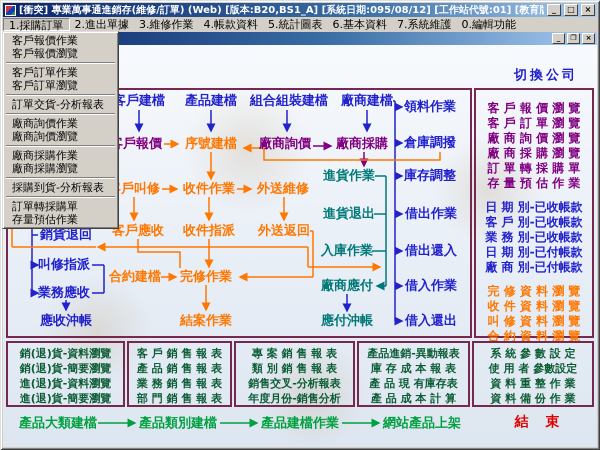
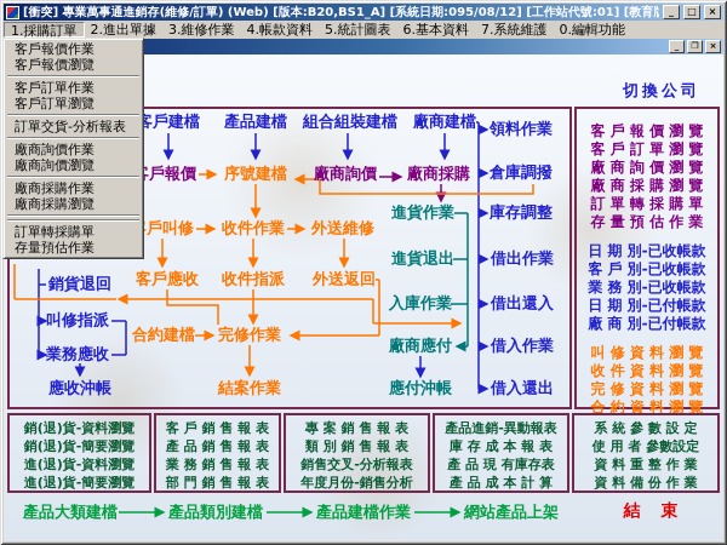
  [衝突] 專業萬事通進銷存(維修/訂單) (Web) [版本:B20,BS1_A] [系統日期:095/08/12] [工作站代號:01] [教育
  _
  □
  ×
  1.採購訂單
  2.進出單據
  3.維修作業
  4.帳款資料
  5.統計圖表
  6.基本資料
  7.系統維護
  0.編輯功能
  _
  ❐
  ×
  切換公司
  客 戶 報 價 瀏 覽
  客 戶 訂 單 瀏 覽
  廠 商 詢 價 瀏 覽
  廠 商 採 購 瀏 覽
  訂 單 轉 採 購 單
  存 量 預 估 作 業
  日 期 別-已收帳款
  客 戶 別-已收帳款
  業 務 別-已收帳款
  日 期 別-已付帳款
  廠 商 別-已付帳款
- 完 修 資 料 瀏 覽
+ 叫 修 資 料 瀏 覽
  收 件 資 料 瀏 覽
- 叫 修 資 料 瀏 覽
+ 完 修 資 料 瀏 覽
  合 約 資 料 瀏 覽
  客戶建檔
  產品建檔
  組合組裝建檔
  廠商建檔
  領料作業
  戶報價
  序號建檔
  廠商詢價
  廠商採購
  倉庫調撥
  進貨作業
  庫存調整
  戶叫修
  收件作業
  外送維修
  進貨退出
  借出作業
  客戶應收
  收件指派
  外送返回
  銷貨退回
  入庫作業
  借出還入
  叫修指派
  合約建檔
  完修作業
  廠商應付
  借入作業
  業務應收
  應收沖帳
  結案作業
  應付沖帳
  借入還出
  銷(退)貨-資料瀏覽
  銷(退)貨-簡要瀏覽
  進(退)貨-資料瀏覽
  進(退)貨-簡要瀏覽
  客 戶 銷 售 報 表
  產 品 銷 售 報 表
  業 務 銷 售 報 表
  部 門 銷 售 報 表
  專 案 銷 售 報 表
  類 別 銷 售 報 表
  銷售交叉-分析報表
  年度月份-銷售分析
  產品進銷-異動報表
  庫 存 成 本 報 表
  產 品 現 有庫存表
  產 品 成 本 計 算
  系 統 參 數 設 定
  使 用 者 參數設定
  資 料 重 整 作 業
  資 料 備 份 作 業
  產品大類建檔
  產品類別建檔
  產品建檔作業
  網站產品上架
  結 束
  客戶報價作業
  客戶報價瀏覽
  客戶訂單作業
  客戶訂單瀏覽
  訂單交貨-分析報表
  廠商詢價作業
  廠商詢價瀏覽
  廠商採購作業
  廠商採購瀏覽
- 採購到貨-分析報表
  訂單轉採購單
  存量預估作業
